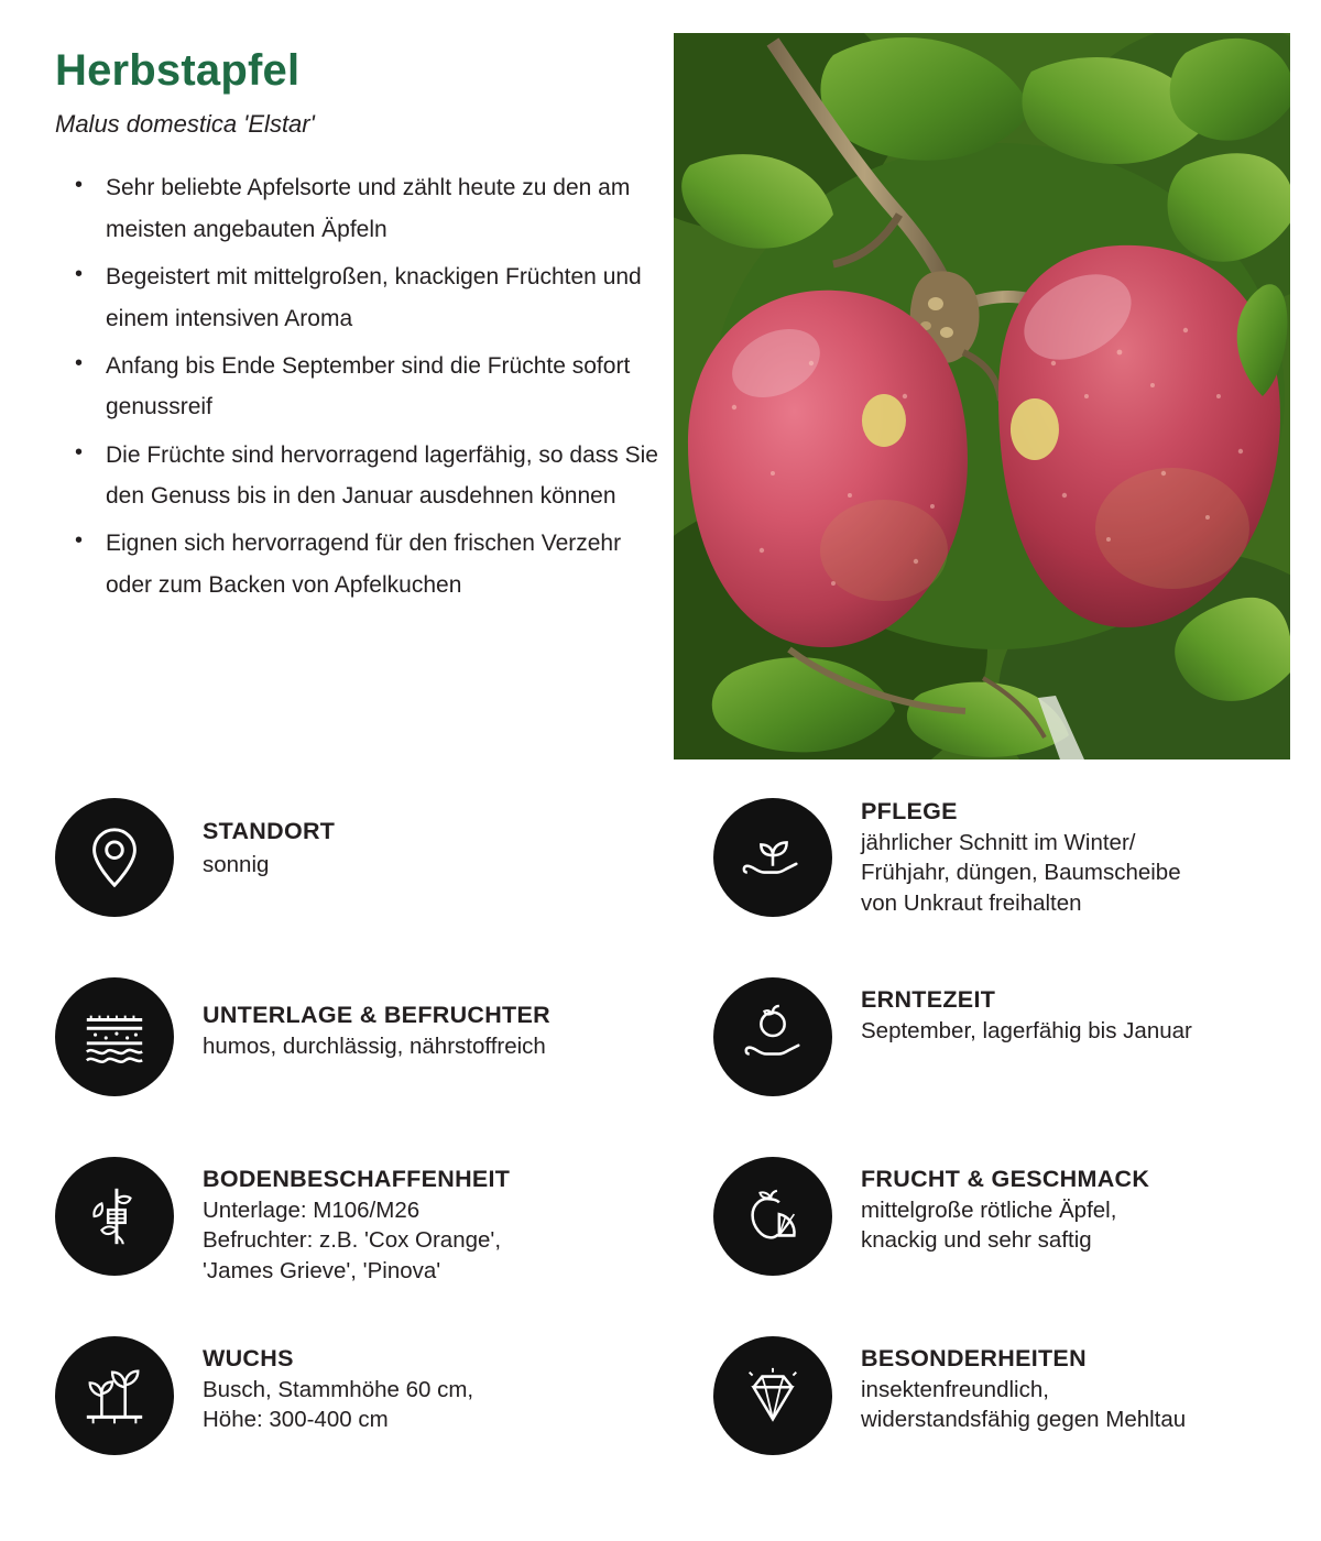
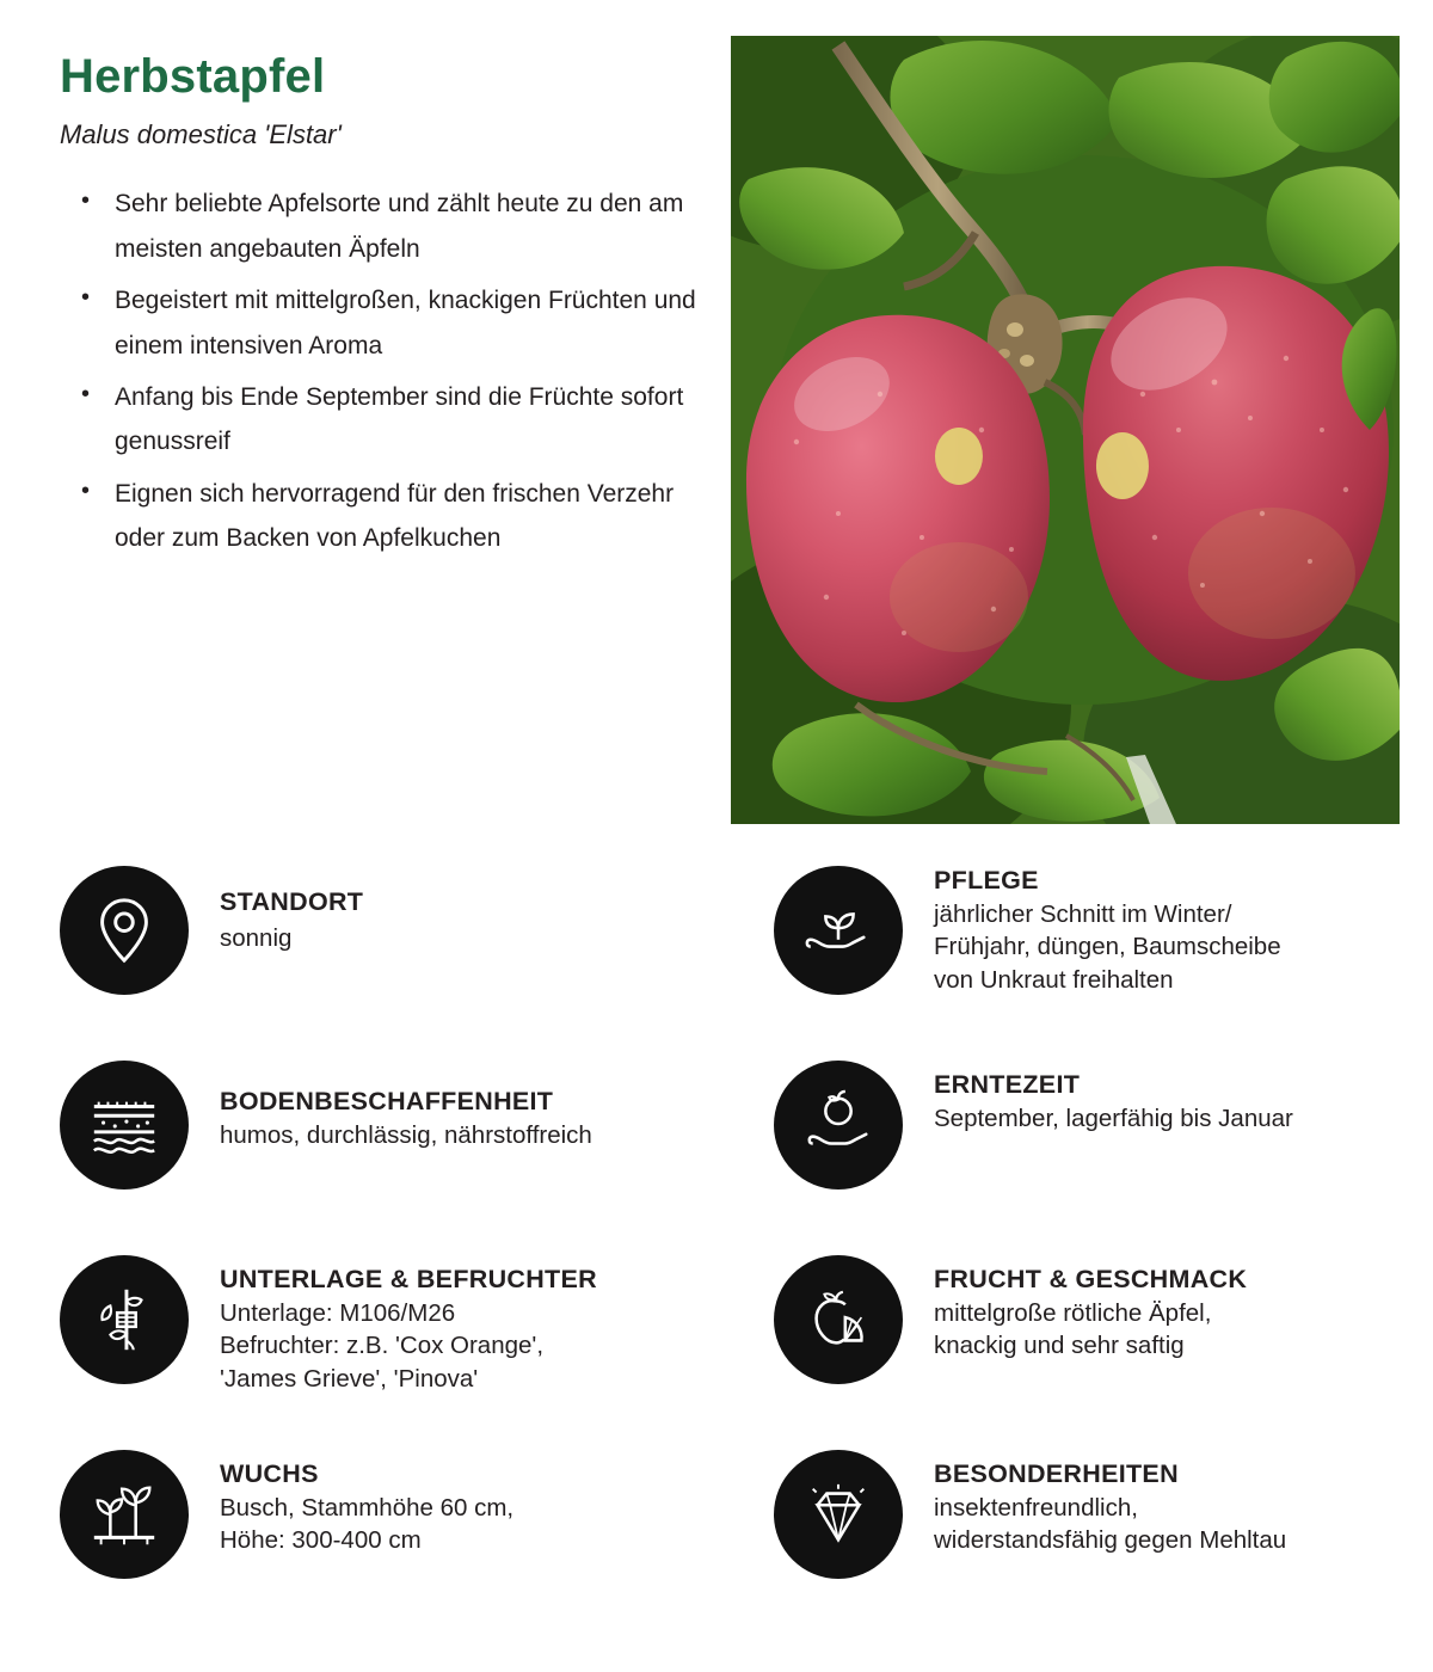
  Herbstapfel
  Malus domestica 'Elstar'
  Sehr beliebte Apfelsorte und zählt heute zu den am meisten angebauten Äpfeln
  Begeistert mit mittelgroßen, knackigen Früchten und einem intensiven Aroma
  Anfang bis Ende September sind die Früchte sofort genussreif
- Die Früchte sind hervorragend lagerfähig, so dass Sie den Genuss bis in den Januar ausdehnen können
  Eignen sich hervorragend für den frischen Verzehr oder zum Backen von Apfelkuchen
  STANDORT
  sonnig
  PFLEGE
  jährlicher Schnitt im Winter/
  Frühjahr, düngen, Baumscheibe
  von Unkraut freihalten
- UNTERLAGE & BEFRUCHTER
+ BODENBESCHAFFENHEIT
  humos, durchlässig, nährstoffreich
  ERNTEZEIT
  September, lagerfähig bis Januar
- BODENBESCHAFFENHEIT
+ UNTERLAGE & BEFRUCHTER
  Unterlage: M106/M26
  Befruchter: z.B. 'Cox Orange',
  'James Grieve', 'Pinova'
  FRUCHT & GESCHMACK
  mittelgroße rötliche Äpfel,
  knackig und sehr saftig
  WUCHS
  Busch, Stammhöhe 60 cm,
  Höhe: 300-400 cm
  BESONDERHEITEN
  insektenfreundlich,
  widerstandsfähig gegen Mehltau
